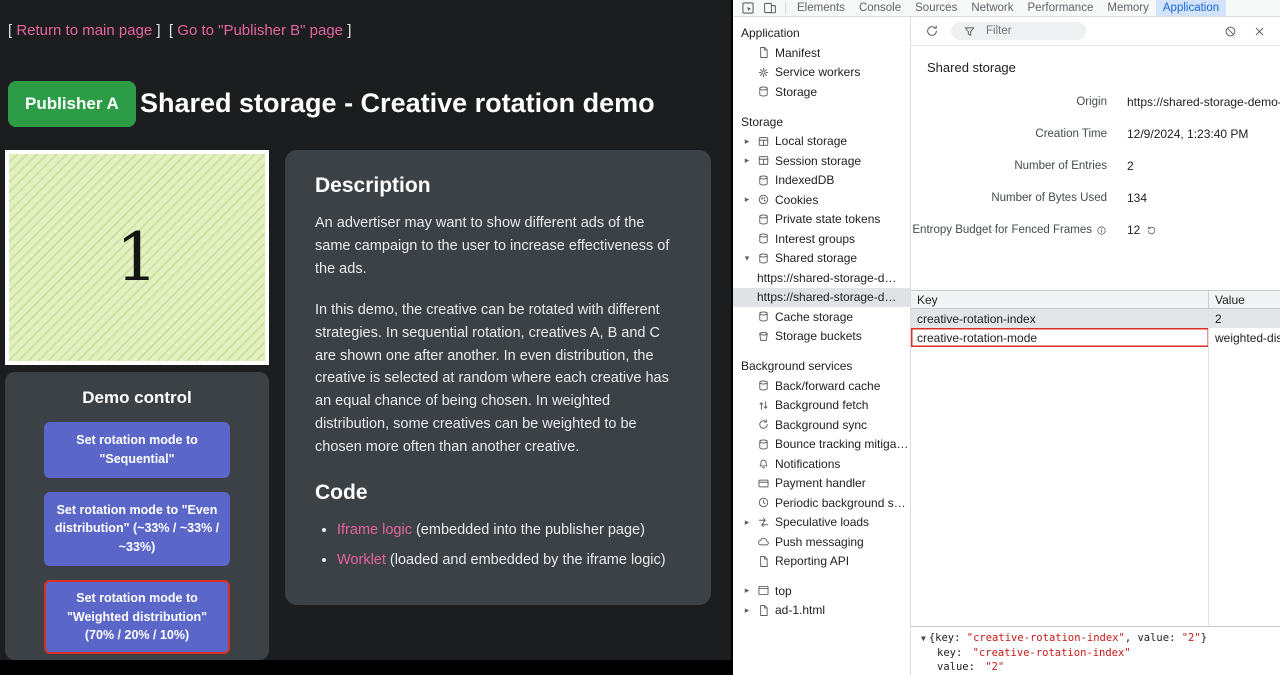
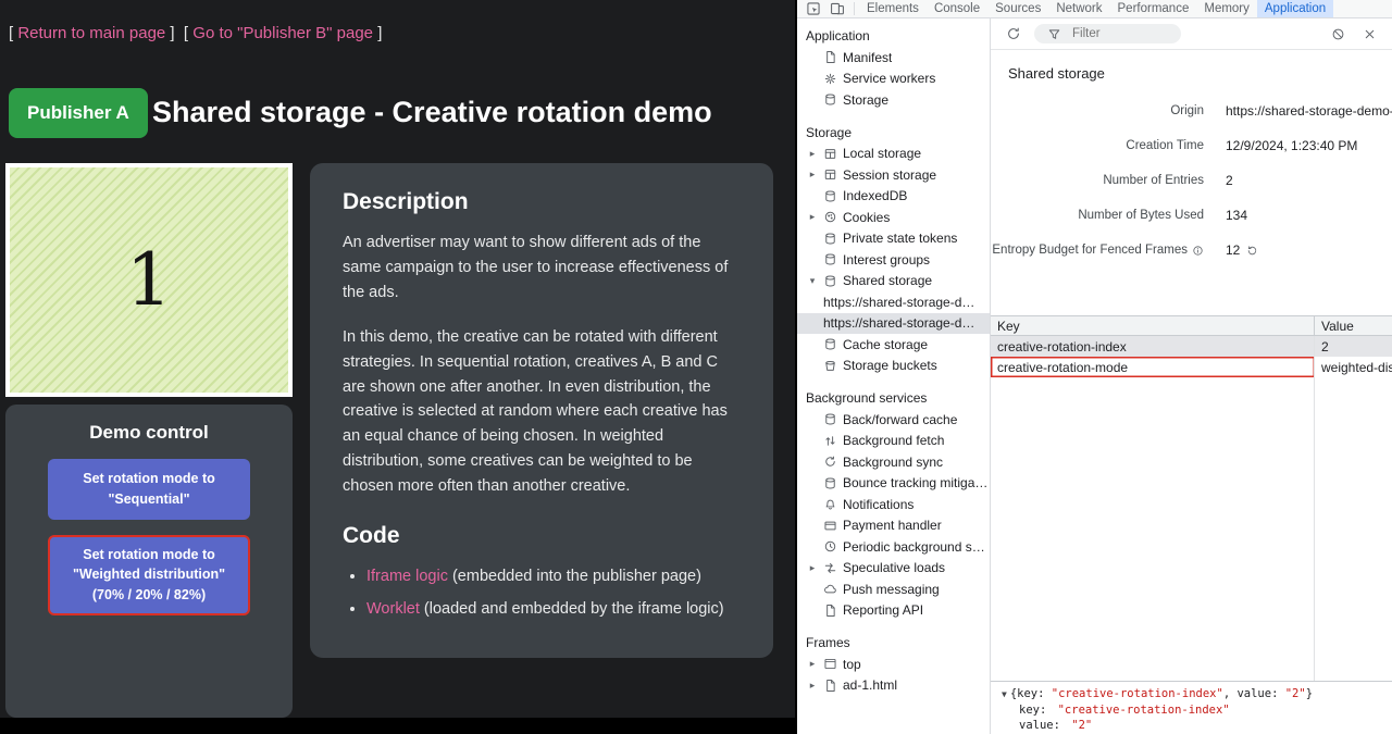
  [ Return to main page ] [ Go to "Publisher B" page ]
  Publisher A
  Shared storage - Creative rotation demo
  1
  Demo control
  Set rotation mode to "Sequential"
- Set rotation mode to "Even distribution" (~33% / ~33% / ~33%)
- Set rotation mode to "Weighted distribution" (70% / 20% / 10%)
+ Set rotation mode to "Weighted distribution" (70% / 20% / 82%)
  Description
  An advertiser may want to show different ads of the same campaign to the user to increase effectiveness of the ads.
  In this demo, the creative can be rotated with different strategies. In sequential rotation, creatives A, B and C are shown one after another. In even distribution, the creative is selected at random where each creative has an equal chance of being chosen. In weighted distribution, some creatives can be weighted to be chosen more often than another creative.
  Code
  Iframe logic (embedded into the publisher page)
  Worklet (loaded and embedded by the iframe logic)
  Elements
  Console
  Sources
  Network
  Performance
  Memory
  Application
  Application
  Manifest
  Service workers
  Storage
  Storage
  ▸
  Local storage
  ▸
  Session storage
  IndexedDB
  ▸
  Cookies
  Private state tokens
  Interest groups
  ▾
  Shared storage
  https://shared-storage-d…
  https://shared-storage-d…
  Cache storage
  Storage buckets
  Background services
  Back/forward cache
  Background fetch
  Background sync
  Bounce tracking mitiga…
  Notifications
  Payment handler
  Periodic background s…
  ▸
  Speculative loads
  Push messaging
  Reporting API
+ Frames
  ▸
  top
  ▸
  ad-1.html
  Filter
  Shared storage
  Origin
  https://shared-storage-demo
  Creation Time
  12/9/2024, 1:23:40 PM
  Number of Entries
  2
  Number of Bytes Used
  134
  Entropy Budget for Fenced Frames
  12
  Key
  Value
  creative-rotation-index
  2
  creative-rotation-mode
  weighted-dis
  ▼ {key: "creative-rotation-index", value: "2"}
  key: "creative-rotation-index"
  value: "2"
